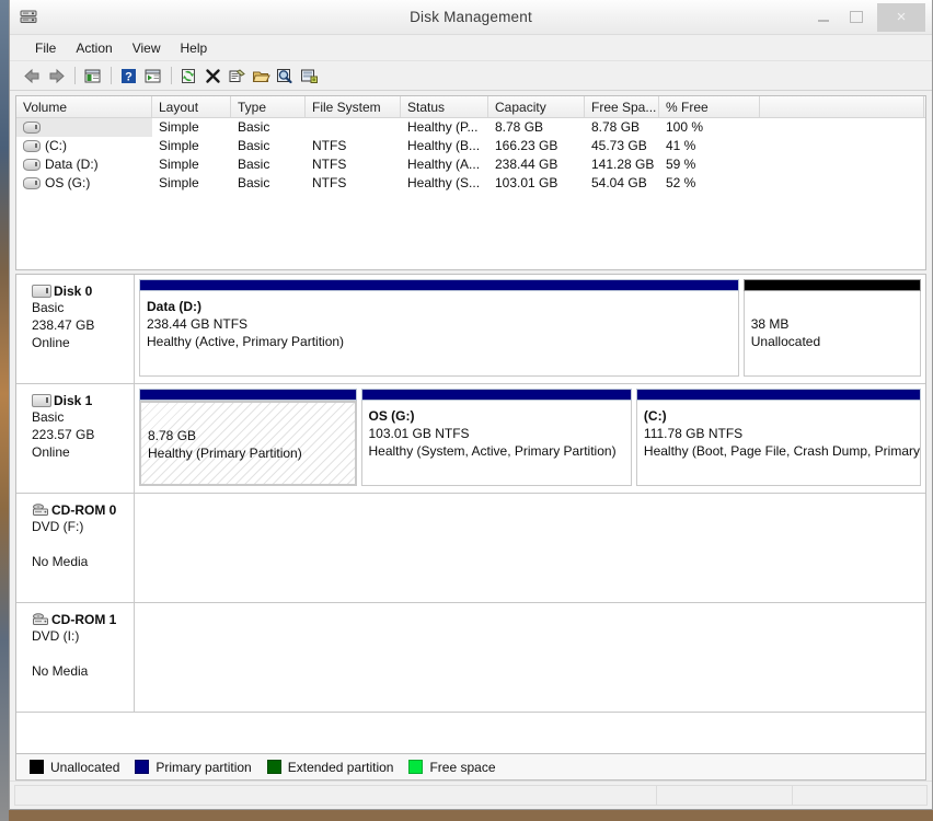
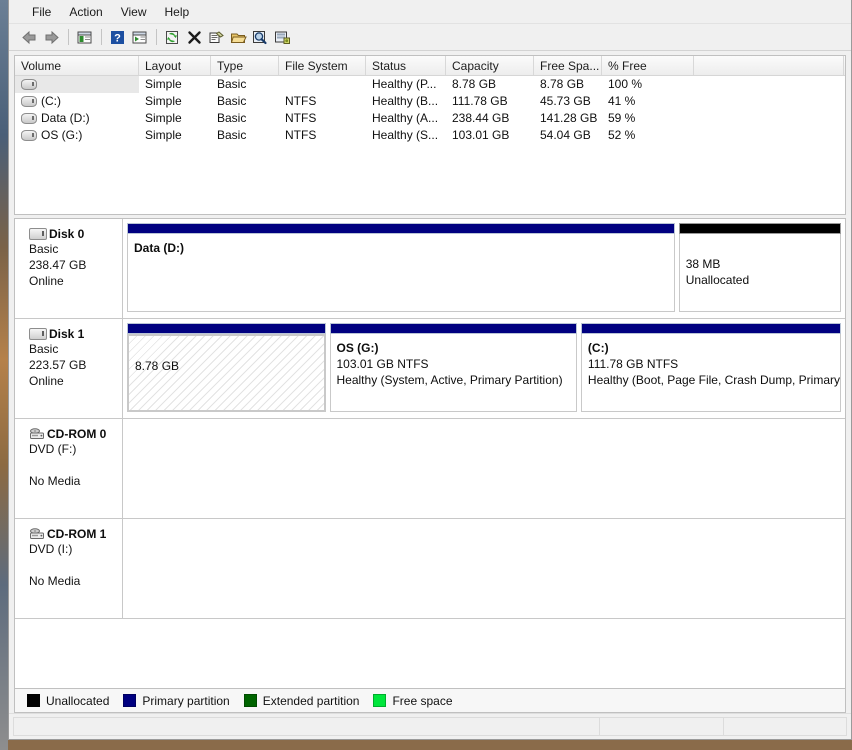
- Disk Management
- ×
  File
  Action
  View
  Help
  ?
  Volume
  Layout
  Type
  File System
  Status
  Capacity
  Free Spa...
  % Free
  Simple
  Basic
  Healthy (P...
  8.78 GB
  8.78 GB
  100 %
  (C:)
  Simple
  Basic
  NTFS
  Healthy (B...
- 166.23 GB
+ 111.78 GB
  45.73 GB
  41 %
  Data (D:)
  Simple
  Basic
  NTFS
  Healthy (A...
  238.44 GB
  141.28 GB
  59 %
  OS (G:)
  Simple
  Basic
  NTFS
  Healthy (S...
  103.01 GB
  54.04 GB
  52 %
  Disk 0
  Basic
  238.47 GB
  Online
  Data (D:)
- 238.44 GB NTFS
- Healthy (Active, Primary Partition)
  38 MB
  Unallocated
  Disk 1
  Basic
  223.57 GB
  Online
  8.78 GB
- Healthy (Primary Partition)
  OS (G:)
  103.01 GB NTFS
  Healthy (System, Active, Primary Partition)
  (C:)
  111.78 GB NTFS
  Healthy (Boot, Page File, Crash Dump, Primary
  CD-ROM 0
  DVD (F:)
  No Media
  CD-ROM 1
  DVD (I:)
  No Media
  Unallocated
  Primary partition
  Extended partition
  Free space
